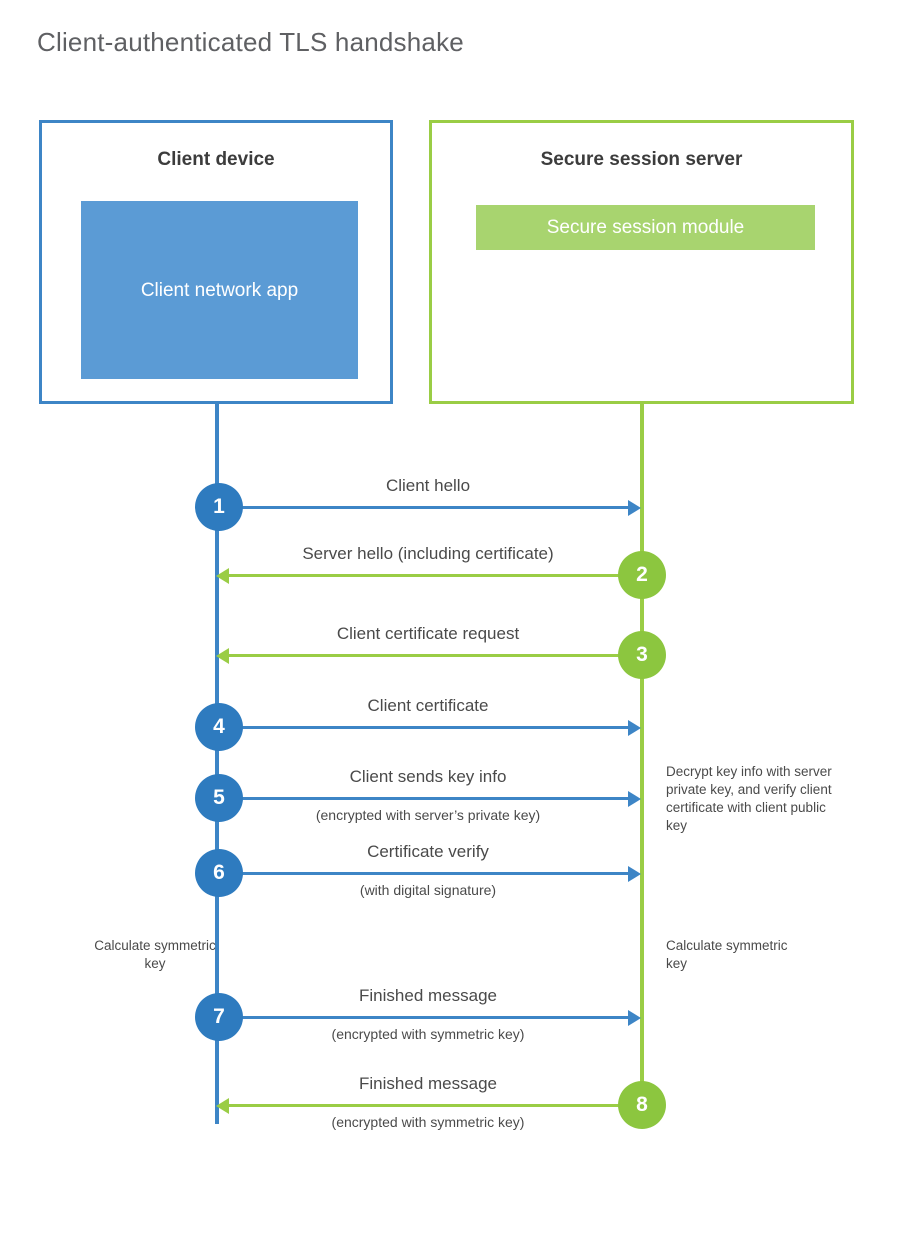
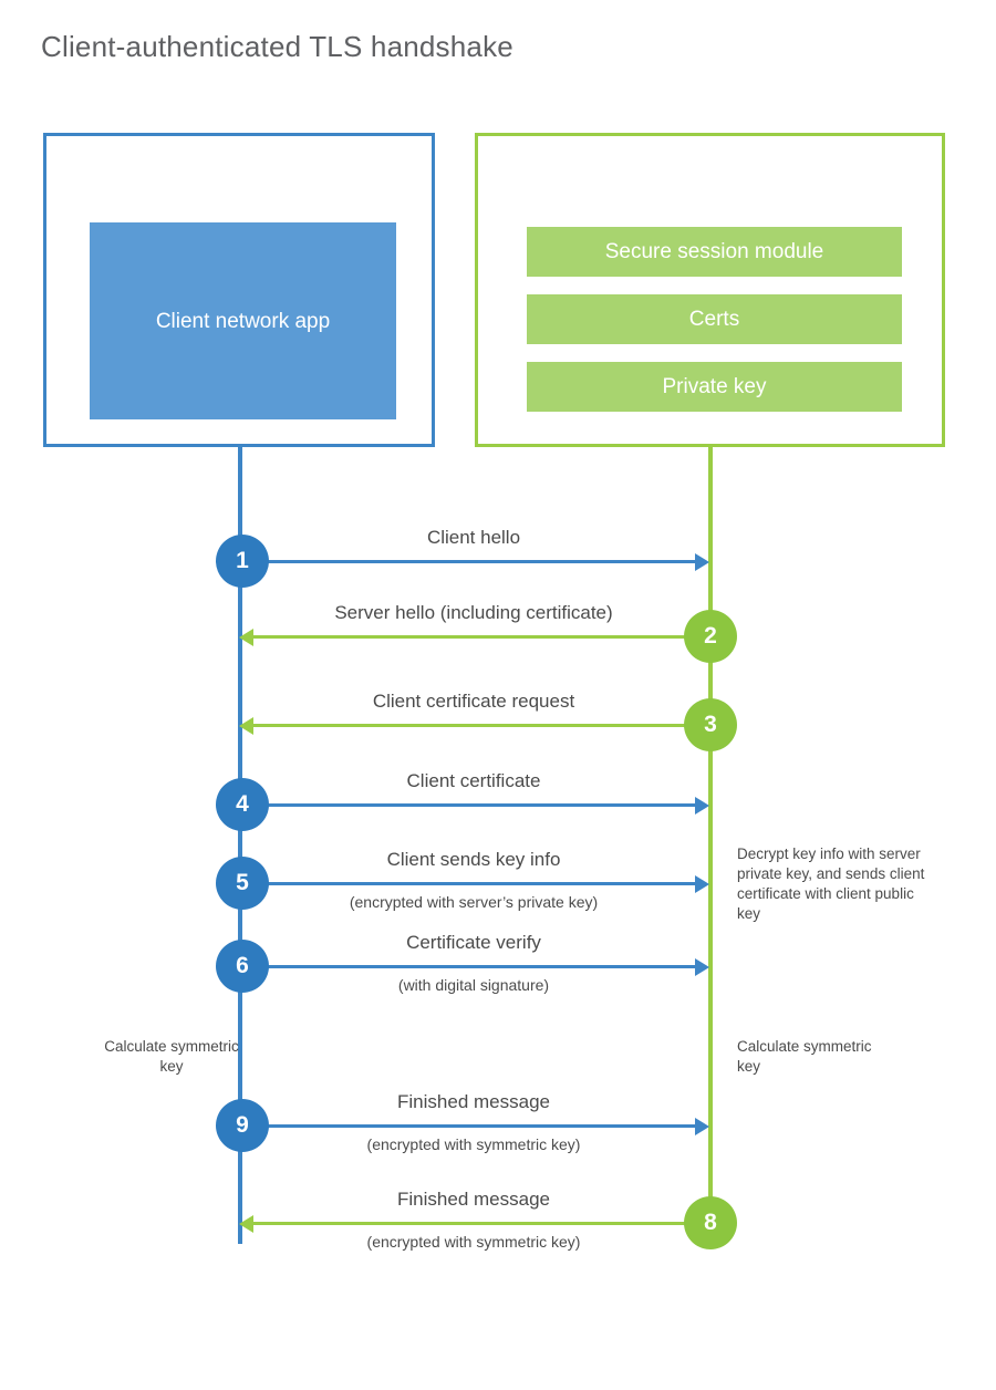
  Client-authenticated TLS handshake
- Client device
  Client network app
- Secure session server
  Secure session module
+ Certs
+ Private key
  1
  Client hello
  2
  Server hello (including certificate)
  3
  Client certificate request
  4
  Client certificate
  5
  Client sends key info
  (encrypted with server’s private key)
  6
  Certificate verify
  (with digital signature)
- 7
+ 9
  Finished message
  (encrypted with symmetric key)
  8
  Finished message
  (encrypted with symmetric key)
- Decrypt key info with server private key, and verify client certificate with client public key
+ Decrypt key info with server private key, and sends client certificate with client public key
  Calculate symmetric key
  Calculate symmetric key
